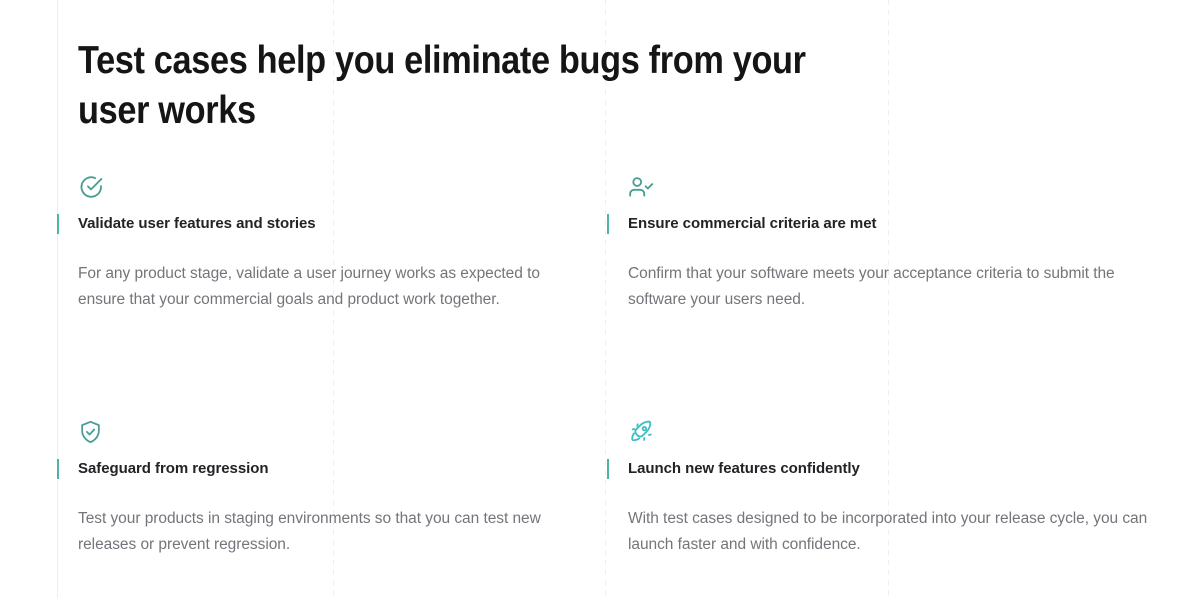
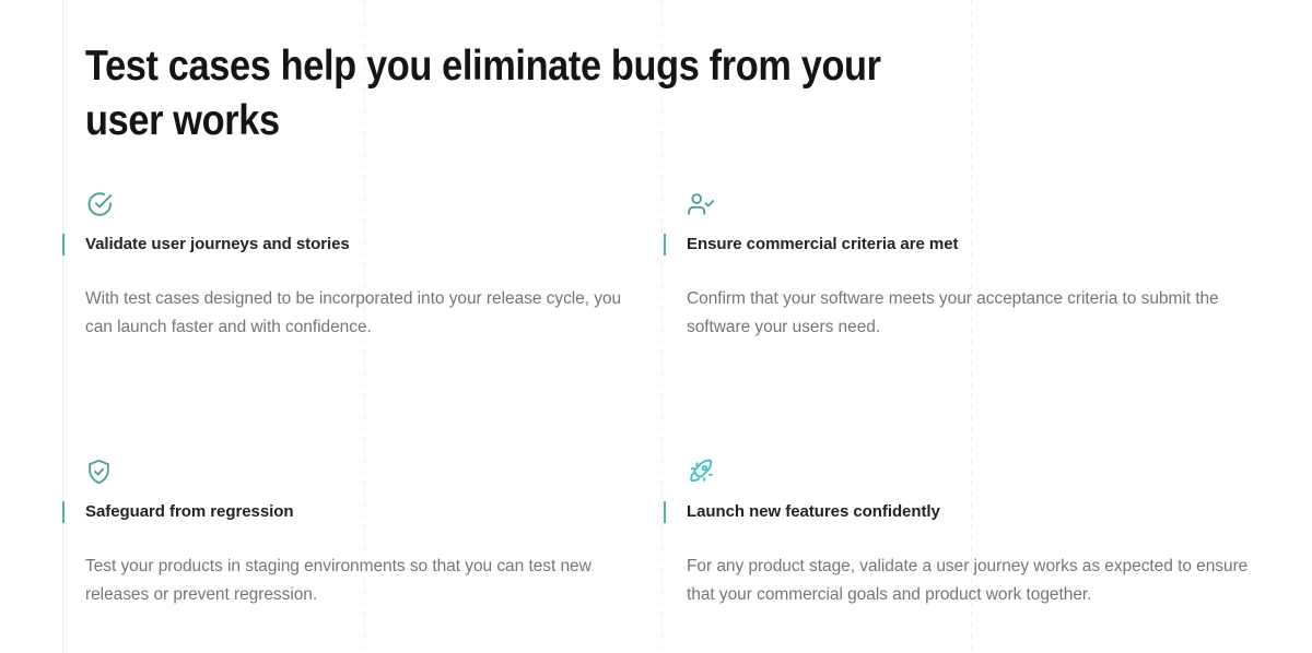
  Test cases help you eliminate bugs from your user works
- Validate user features and stories
+ Validate user journeys and stories
- For any product stage, validate a user journey works as expected to ensure that your commercial goals and product work together.
+ With test cases designed to be incorporated into your release cycle, you can launch faster and with confidence.
  Ensure commercial criteria are met
  Confirm that your software meets your acceptance criteria to submit the software your users need.
  Safeguard from regression
  Test your products in staging environments so that you can test new releases or prevent regression.
  Launch new features confidently
- With test cases designed to be incorporated into your release cycle, you can launch faster and with confidence.
+ For any product stage, validate a user journey works as expected to ensure that your commercial goals and product work together.
